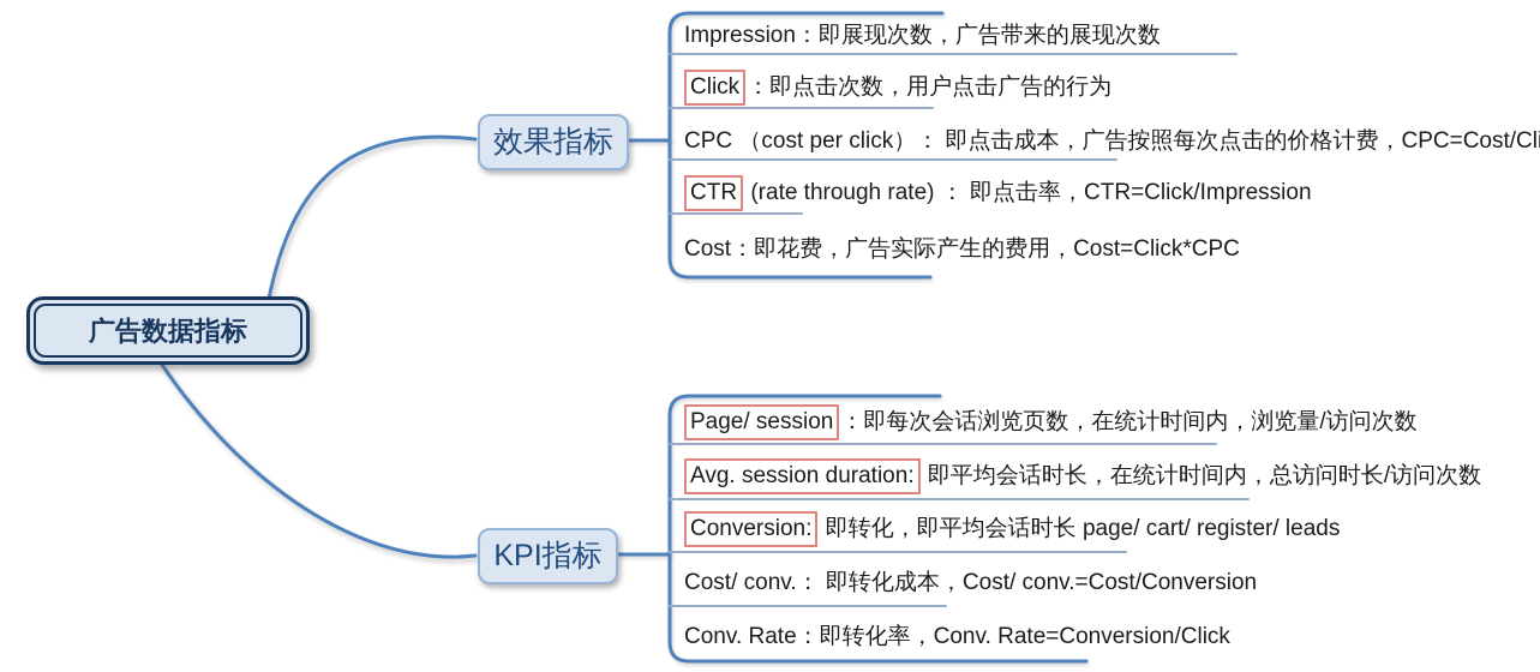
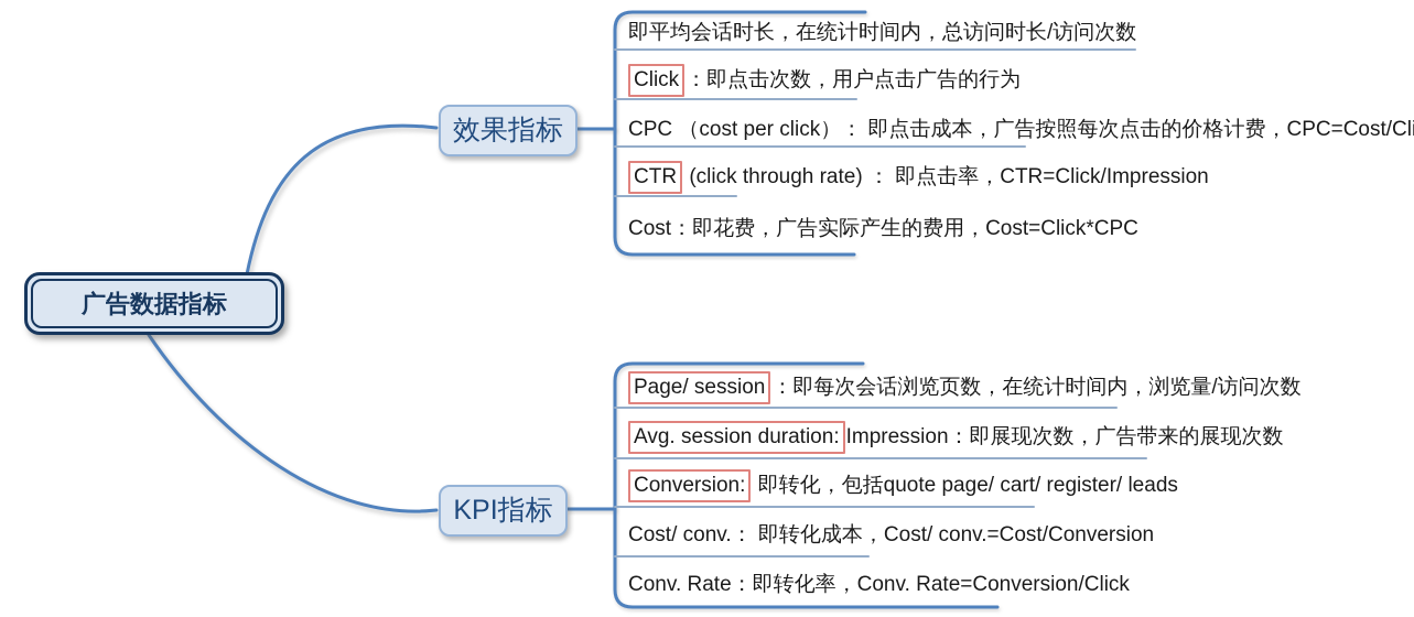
  广告数据指标
  效果指标
  KPI指标
- Impression：即展现次数，广告带来的展现次数
+ 即平均会话时长，在统计时间内，总访问时长/访问次数
  Click ：即点击次数，用户点击广告的行为
  CPC （cost per click）： 即点击成本，广告按照每次点击的价格计费，CPC=Cost/Cl
- CTR (rate through rate) ： 即点击率，CTR=Click/Impression
+ CTR (click through rate) ： 即点击率，CTR=Click/Impression
  Cost：即花费，广告实际产生的费用，Cost=Click*CPC
  Page/ session ：即每次会话浏览页数，在统计时间内，浏览量/访问次数
- Avg. session duration: 即平均会话时长，在统计时间内，总访问时长/访问次数
+ Avg. session duration: Impression：即展现次数，广告带来的展现次数
- Conversion: 即转化，即平均会话时长 page/ cart/ register/ leads
+ Conversion: 即转化，包括quote page/ cart/ register/ leads
  Cost/ conv.： 即转化成本，Cost/ conv.=Cost/Conversion
  Conv. Rate：即转化率，Conv. Rate=Conversion/Click
